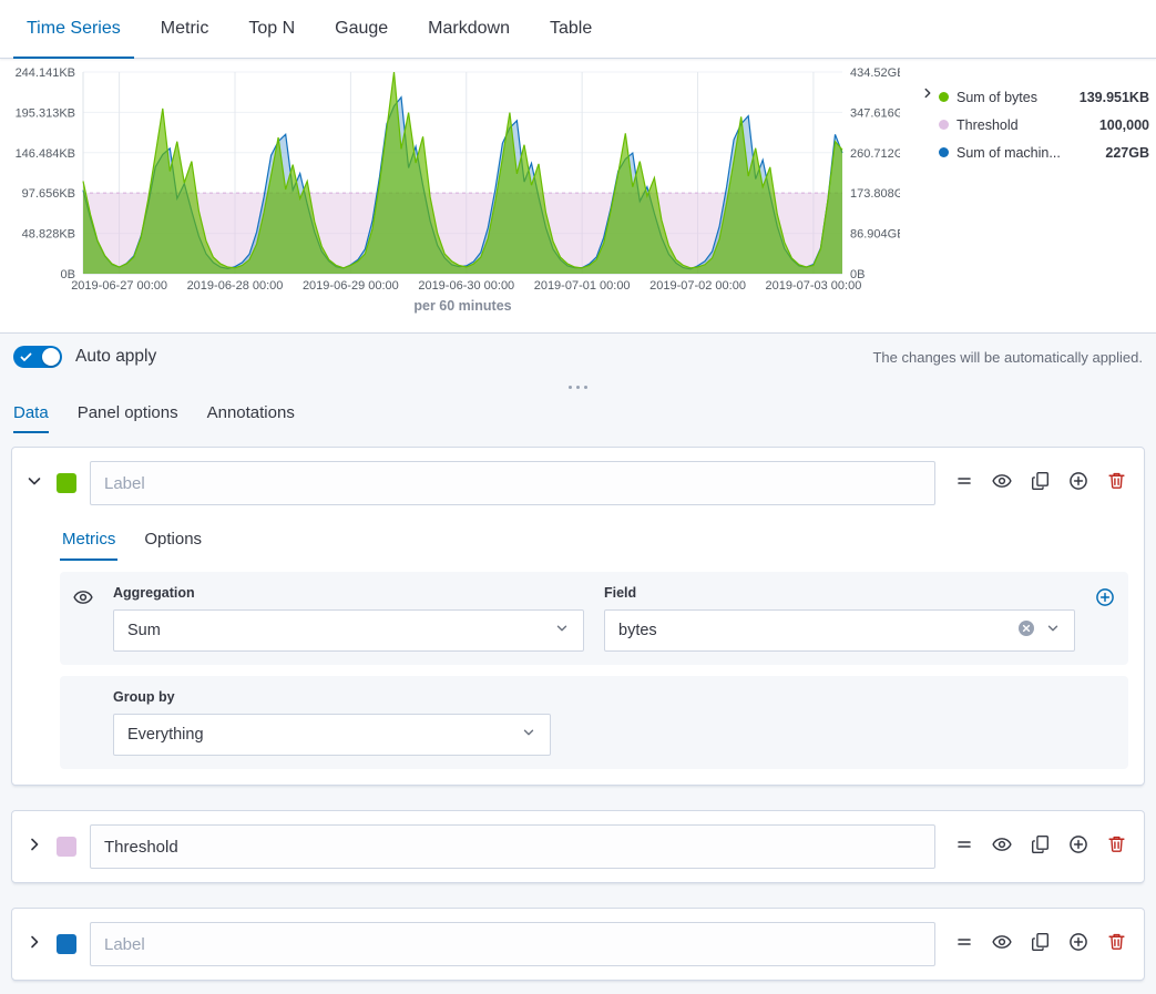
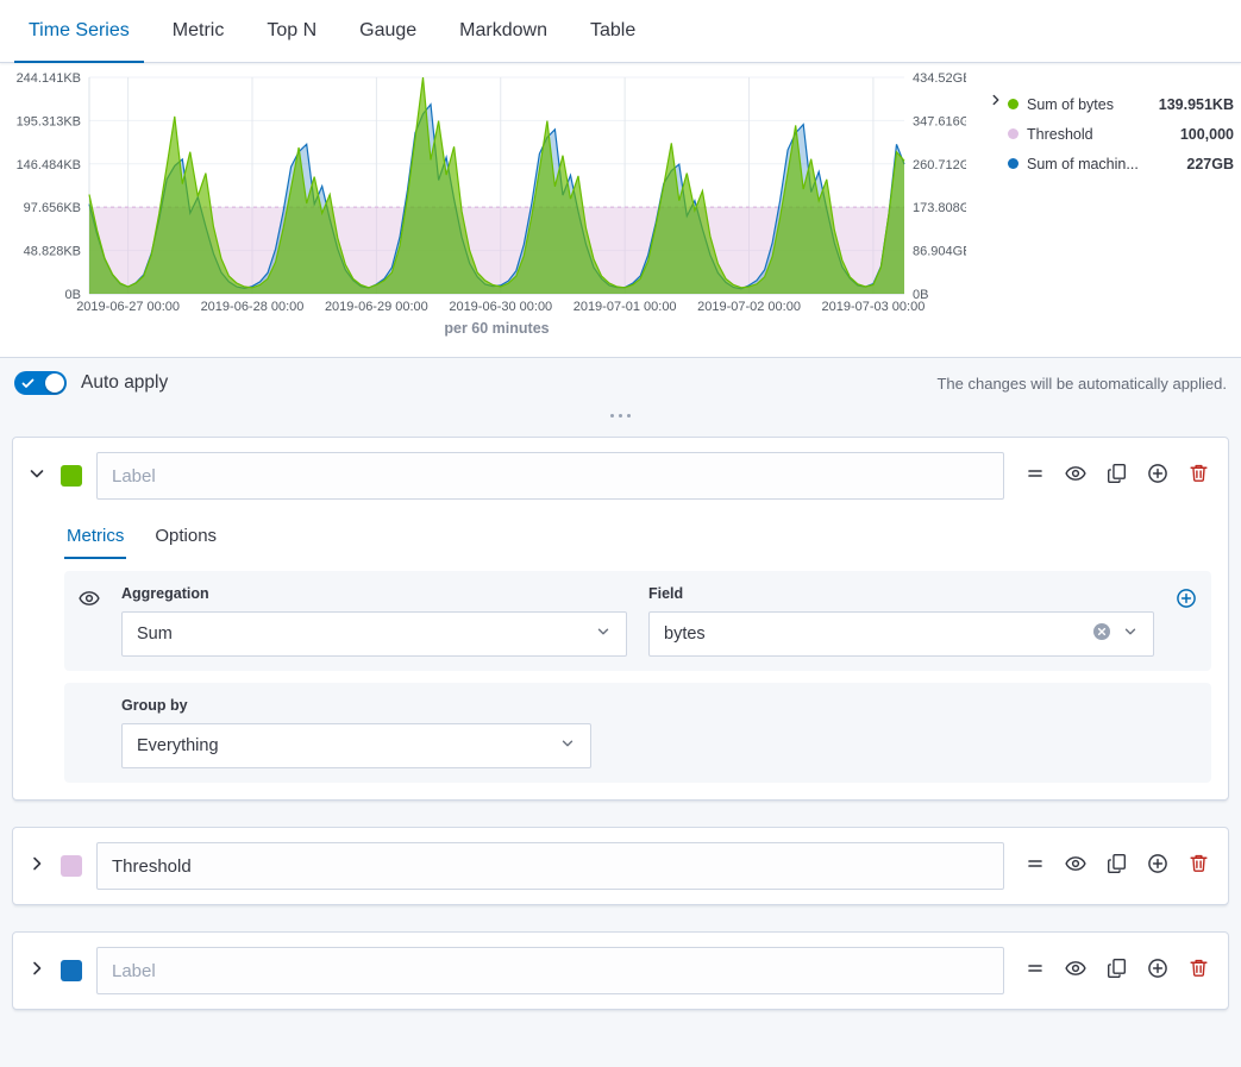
  Time Series
  Metric
  Top N
  Gauge
  Markdown
  Table
  0B
  48.828KB
  97.656KB
  146.484KB
  195.313KB
  244.141KB
  0B
  86.904G
  173.808G
  260.712G
  347.616G
  434.52G
  2019-06-27 00:00
  2019-06-28 00:00
  2019-06-29 00:00
  2019-06-30 00:00
  2019-07-01 00:00
  2019-07-02 00:00
  2019-07-03 00:00
  per 60 minutes
  Sum of bytes
  139.951KB
  Threshold
  100,000
  Sum of machin...
  227GB
  Auto apply
  The changes will be automatically applied.
- Data
- Panel options
- Annotations
  Label
  Metrics
  Options
  Aggregation
  Sum
  Field
  bytes
  Group by
  Everything
  Threshold
  Label
